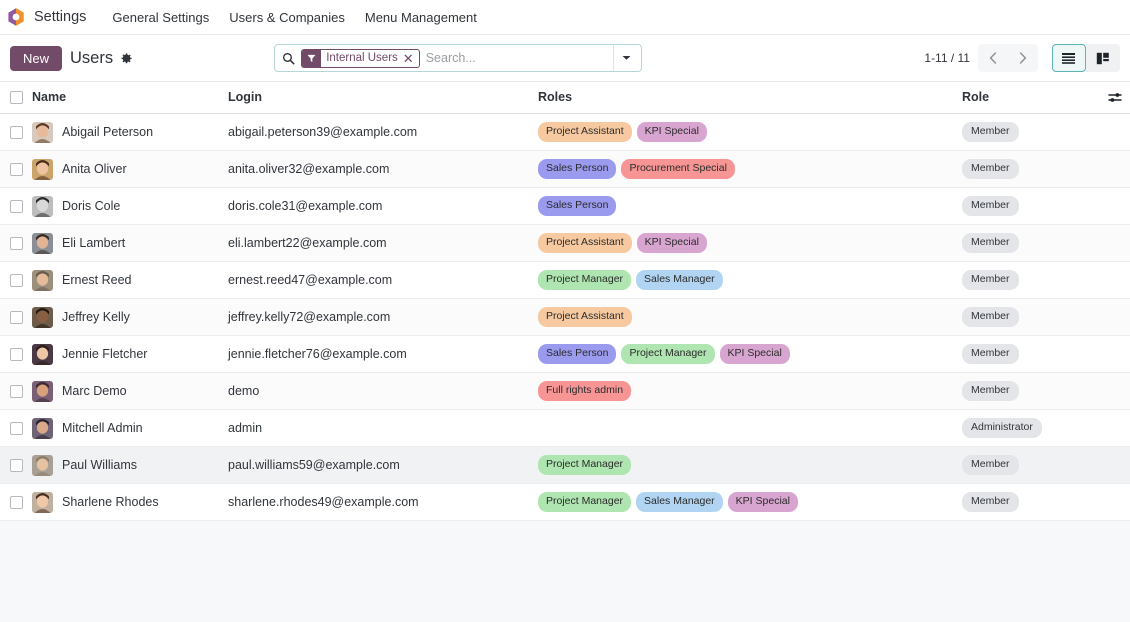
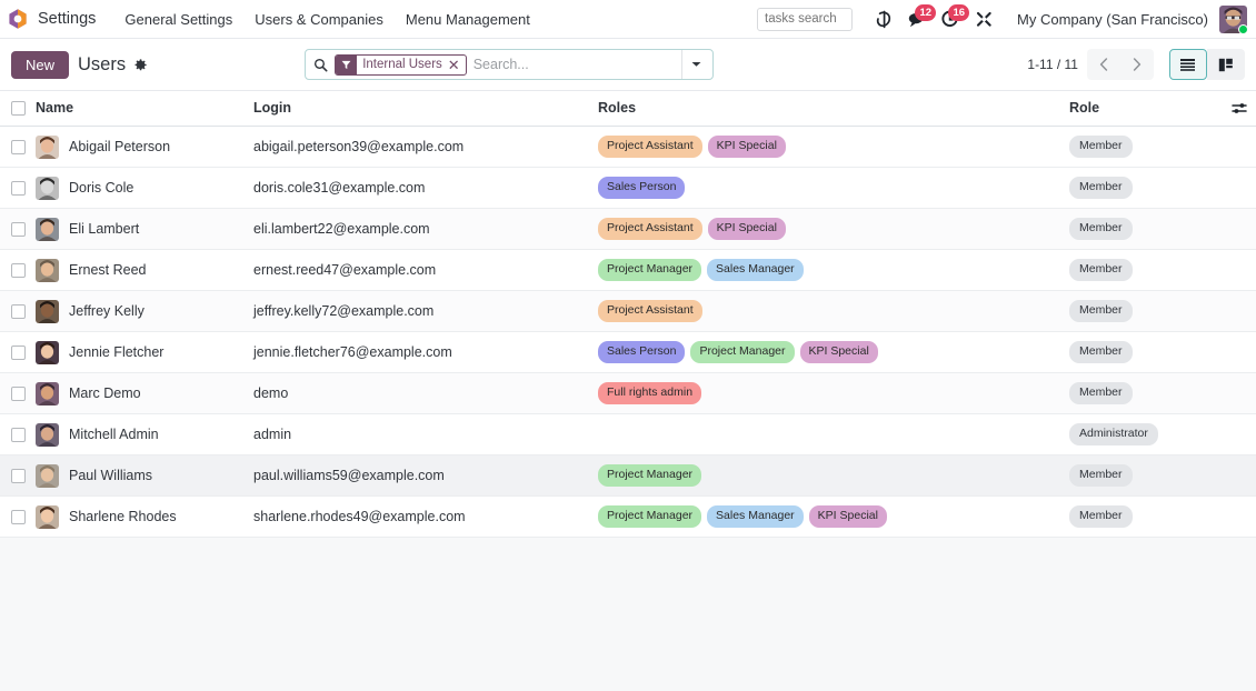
  Settings
  General Settings
  Users & Companies
  Menu Management
+ tasks search
+ 12
+ 16
+ My Company (San Francisco)
  New
  Users
  Internal Users
  ✕
  Search...
  1-11 / 11
  	Name	Login	Roles	Role
  	Abigail Peterson	abigail.peterson39@example.com	Project Assistant KPI Special	Member
- 	Anita Oliver	anita.oliver32@example.com	Sales Person Procurement Special	Member
  	Doris Cole	doris.cole31@example.com	Sales Person	Member
  	Eli Lambert	eli.lambert22@example.com	Project Assistant KPI Special	Member
  	Ernest Reed	ernest.reed47@example.com	Project Manager Sales Manager	Member
  	Jeffrey Kelly	jeffrey.kelly72@example.com	Project Assistant	Member
  	Jennie Fletcher	jennie.fletcher76@example.com	Sales Person Project Manager KPI Special	Member
  	Marc Demo	demo	Full rights admin	Member
  	Mitchell Admin	admin		Administrator
  	Paul Williams	paul.williams59@example.com	Project Manager	Member
  	Sharlene Rhodes	sharlene.rhodes49@example.com	Project Manager Sales Manager KPI Special	Member
